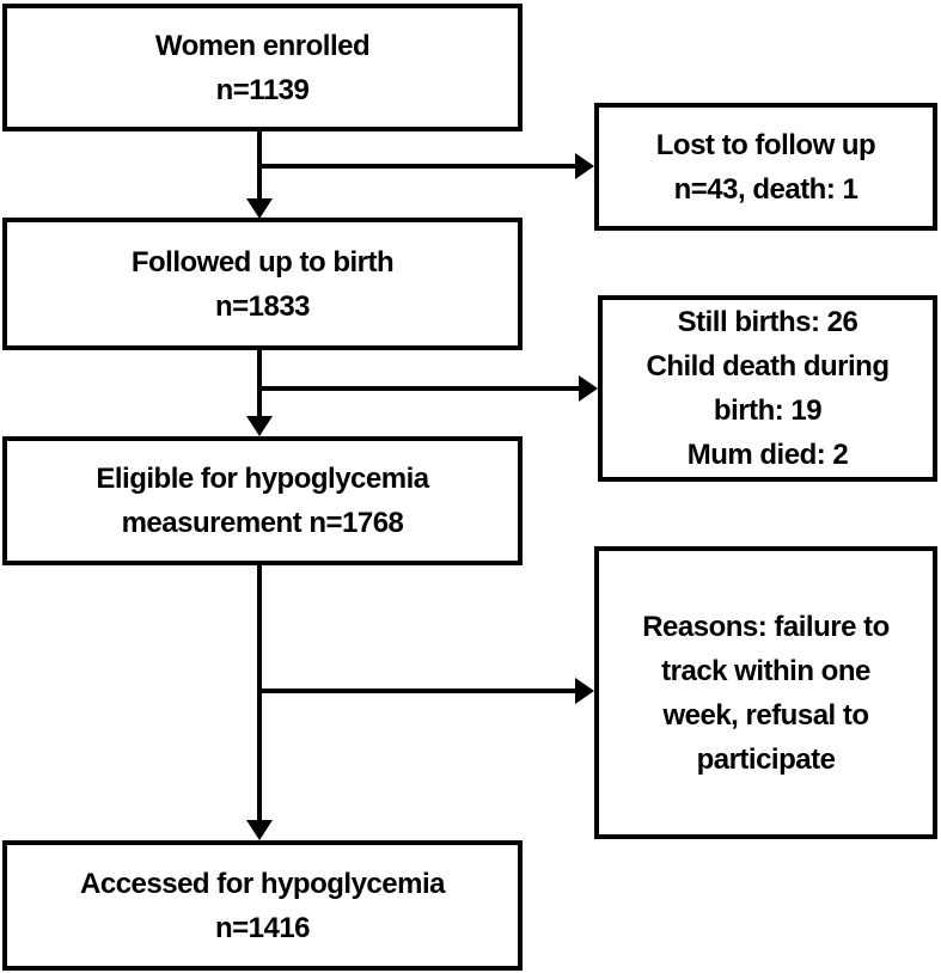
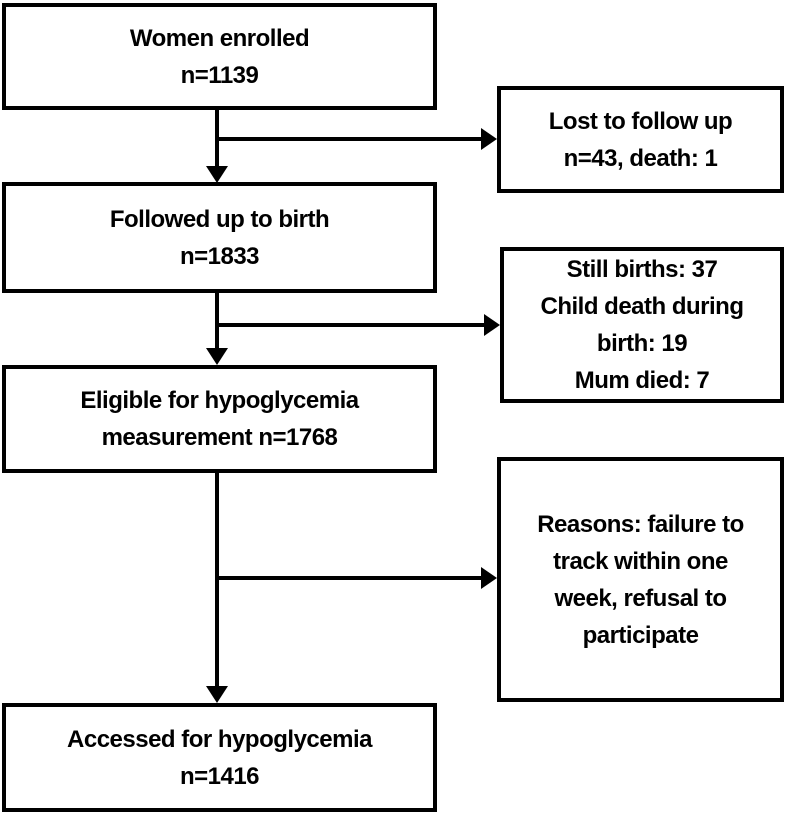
  Women enrolled
  n=1139
  Followed up to birth
  n=1833
  Eligible for hypoglycemia
  measurement n=1768
  Accessed for hypoglycemia
  n=1416
  Lost to follow up
  n=43, death: 1
- Still births: 26
+ Still births: 37
  Child death during
  birth: 19
- Mum died: 2
+ Mum died: 7
  Reasons: failure to
  track within one
  week, refusal to
  participate
